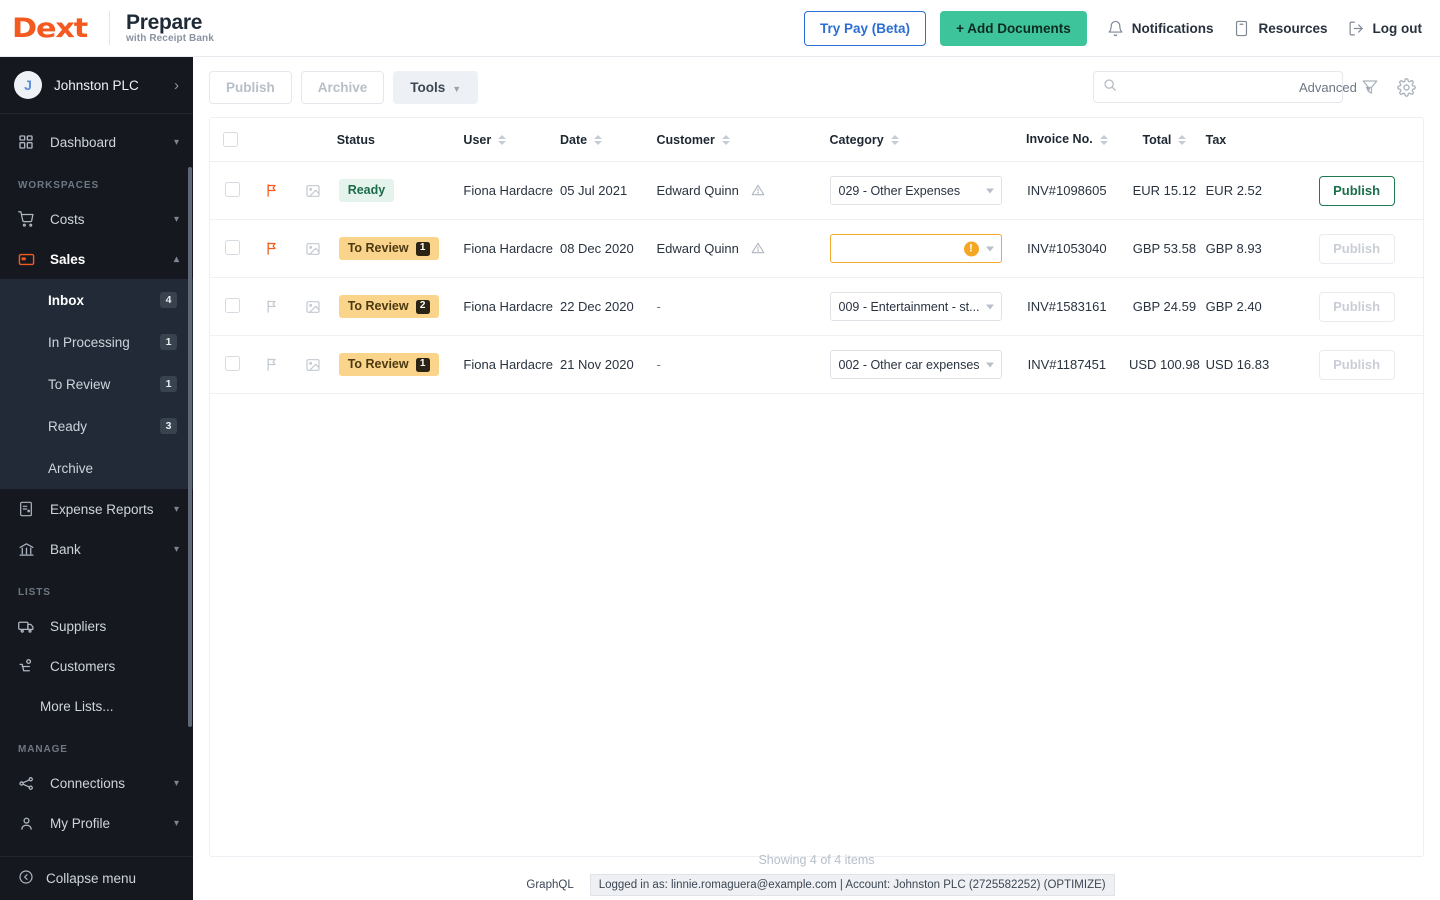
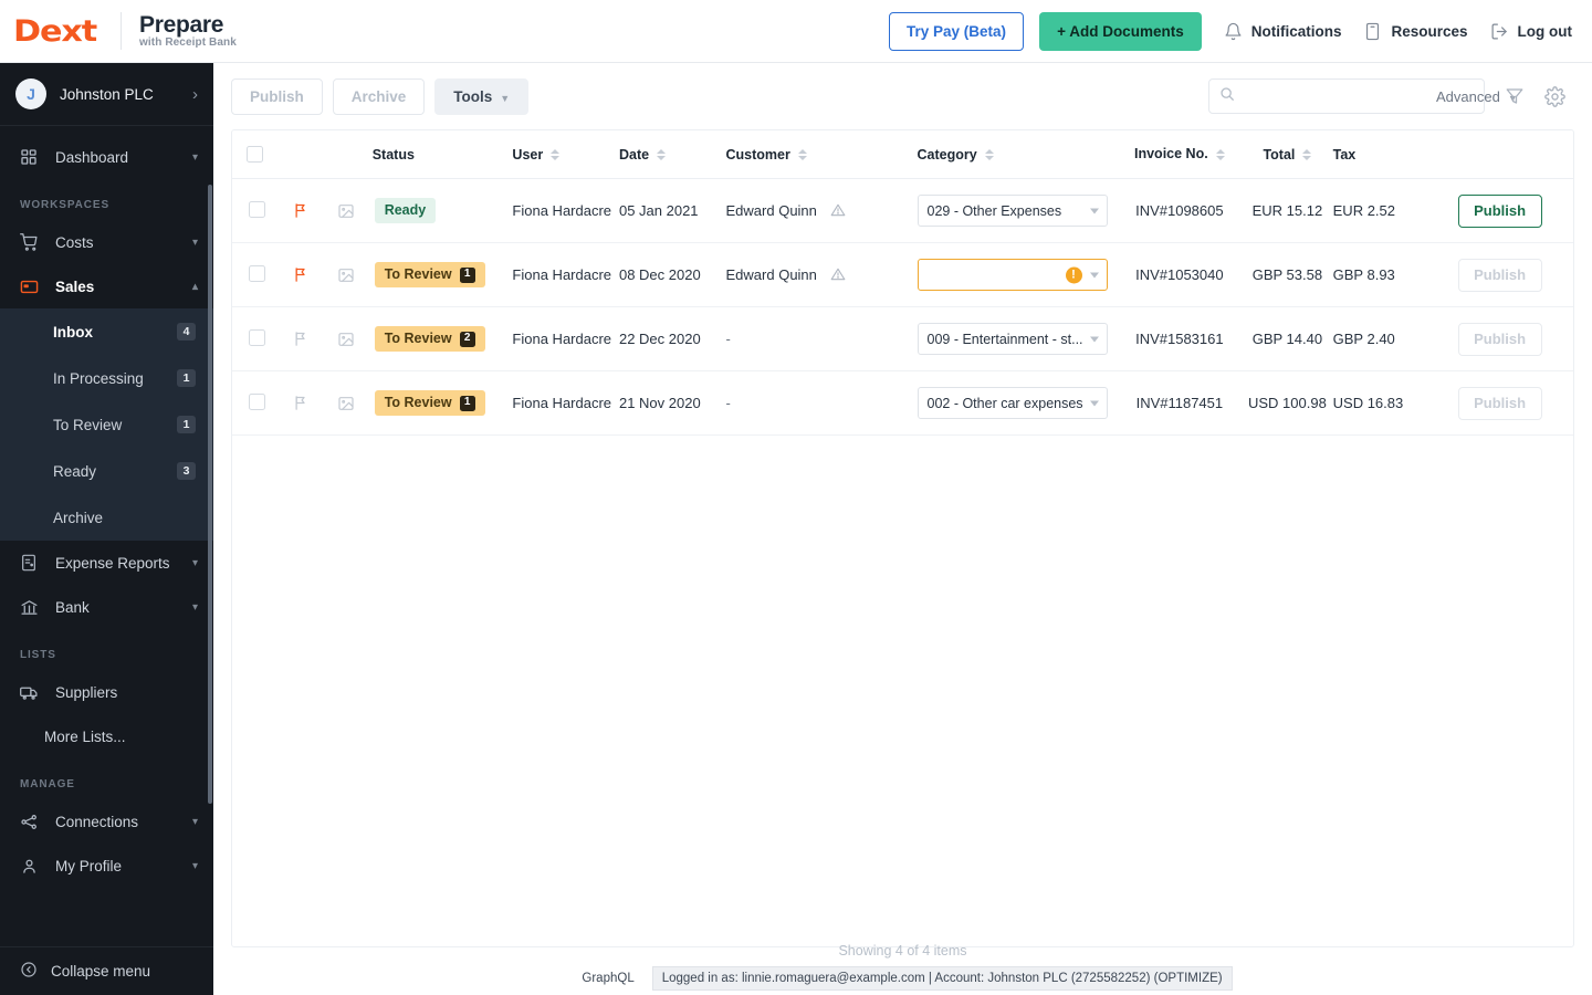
  Dext
  Prepare
  with Receipt Bank
  Try Pay (Beta)
  + Add Documents
  Notifications
  Resources
  Log out
  J
  Johnston PLC
  ›
  Dashboard
  ▾
  WORKSPACES
  Costs
  ▾
  Sales
  ▴
  Inbox
  4
  In Processing
  1
  To Review
  1
  Ready
  3
  Archive
  Expense Reports
  ▾
  Bank
  ▾
  LISTS
  Suppliers
- Customers
  More Lists...
  MANAGE
  Connections
  ▾
  My Profile
  ▾
  Collapse menu
  Publish
  Archive
  Tools ▼
  Advanced
  			Status	User	Date	Customer	Category	Invoice No.	Total	Tax
- 			Ready	Fiona Hardacre	05 Jul 2021	Edward Quinn	029 - Other Expenses	INV#1098605	EUR 15.12	EUR 2.52	Publish
+ 			Ready	Fiona Hardacre	05 Jan 2021	Edward Quinn	029 - Other Expenses	INV#1098605	EUR 15.12	EUR 2.52	Publish
  			To Review 1	Fiona Hardacre	08 Dec 2020	Edward Quinn	!	INV#1053040	GBP 53.58	GBP 8.93	Publish
- 			To Review 2	Fiona Hardacre	22 Dec 2020	-	009 - Entertainment - st...	INV#1583161	GBP 24.59	GBP 2.40	Publish
+ 			To Review 2	Fiona Hardacre	22 Dec 2020	-	009 - Entertainment - st...	INV#1583161	GBP 14.40	GBP 2.40	Publish
  			To Review 1	Fiona Hardacre	21 Nov 2020	-	002 - Other car expenses	INV#1187451	USD 100.98	USD 16.83	Publish
  Showing 4 of 4 items
  GraphQL
  Logged in as: linnie.romaguera@example.com | Account: Johnston PLC (2725582252) (OPTIMIZE)
